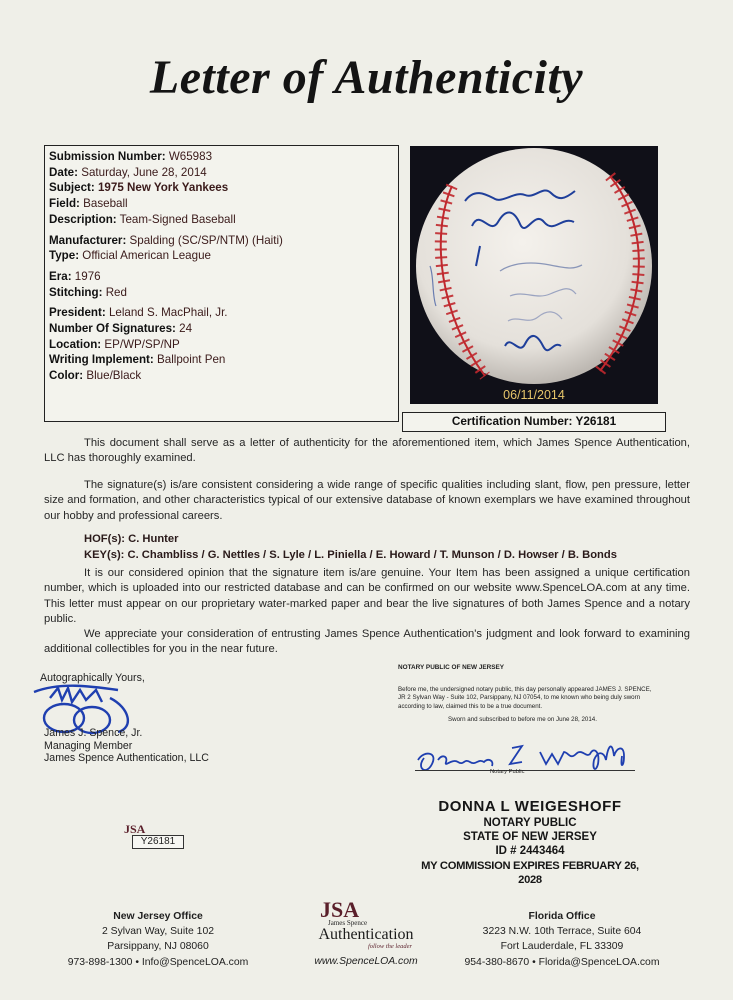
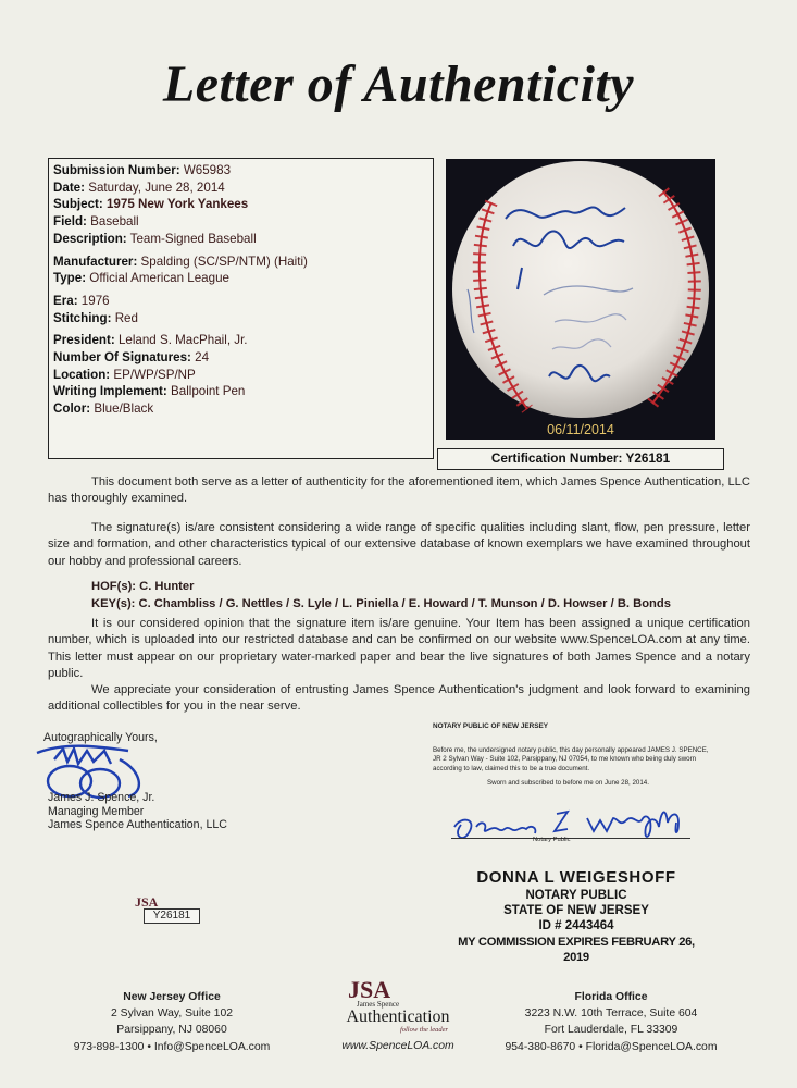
  Letter of Authenticity
  Submission Number: W65983
  Date: Saturday, June 28, 2014
  Subject: 1975 New York Yankees
  Field: Baseball
  Description: Team-Signed Baseball
  Manufacturer: Spalding (SC/SP/NTM) (Haiti)
  Type: Official American League
  Era: 1976
  Stitching: Red
  President: Leland S. MacPhail, Jr.
  Number Of Signatures: 24
  Location: EP/WP/SP/NP
  Writing Implement: Ballpoint Pen
  Color: Blue/Black
  06/11/2014
  Certification Number: Y26181
- This document shall serve as a letter of authenticity for the aforementioned item, which James Spence Authentication, LLC has thoroughly examined.
+ This document both serve as a letter of authenticity for the aforementioned item, which James Spence Authentication, LLC has thoroughly examined.
  The signature(s) is/are consistent considering a wide range of specific qualities including slant, flow, pen pressure, letter size and formation, and other characteristics typical of our extensive database of known exemplars we have examined throughout our hobby and professional careers.
  HOF(s): C. Hunter
  KEY(s): C. Chambliss / G. Nettles / S. Lyle / L. Piniella / E. Howard / T. Munson / D. Howser / B. Bonds
  It is our considered opinion that the signature item is/are genuine. Your Item has been assigned a unique certification number, which is uploaded into our restricted database and can be confirmed on our website www.SpenceLOA.com at any time. This letter must appear on our proprietary water-marked paper and bear the live signatures of both James Spence and a notary public.
- We appreciate your consideration of entrusting James Spence Authentication's judgment and look forward to examining additional collectibles for you in the near future.
+ We appreciate your consideration of entrusting James Spence Authentication's judgment and look forward to examining additional collectibles for you in the near serve.
  Autographically Yours,
  James J. Spence, Jr.
  Managing Member
  James Spence Authentication, LLC
  DONNA L WEIGESHOFF
  NOTARY PUBLIC
  STATE OF NEW JERSEY
  ID # 2443464
- MY COMMISSION EXPIRES FEBRUARY 26, 2028
+ MY COMMISSION EXPIRES FEBRUARY 26, 2019
  JSA
  Y26181
  New Jersey Office
  2 Sylvan Way, Suite 102
  Parsippany, NJ 08060
  973-898-1300 • Info@SpenceLOA.com
  JSA
  James Spence
  Authentication
  www.SpenceLOA.com
  Florida Office
  3223 N.W. 10th Terrace, Suite 604
  Fort Lauderdale, FL 33309
  954-380-8670 • Florida@SpenceLOA.com
